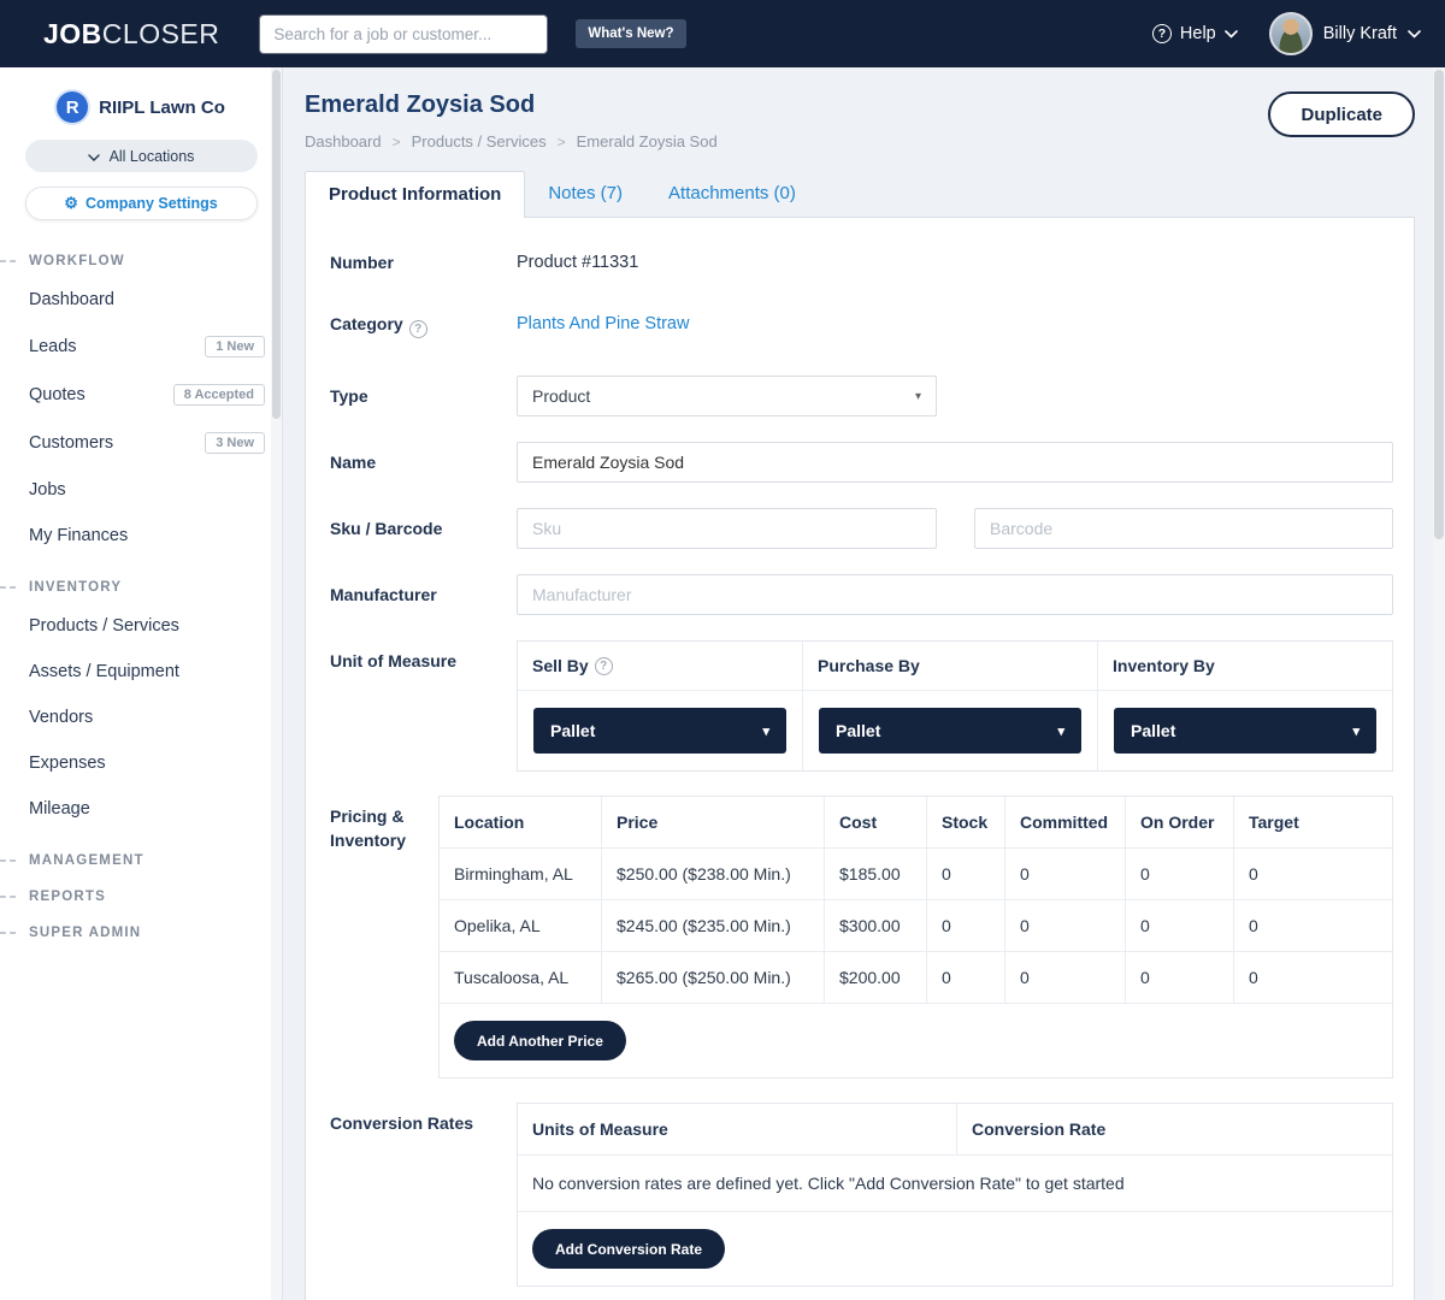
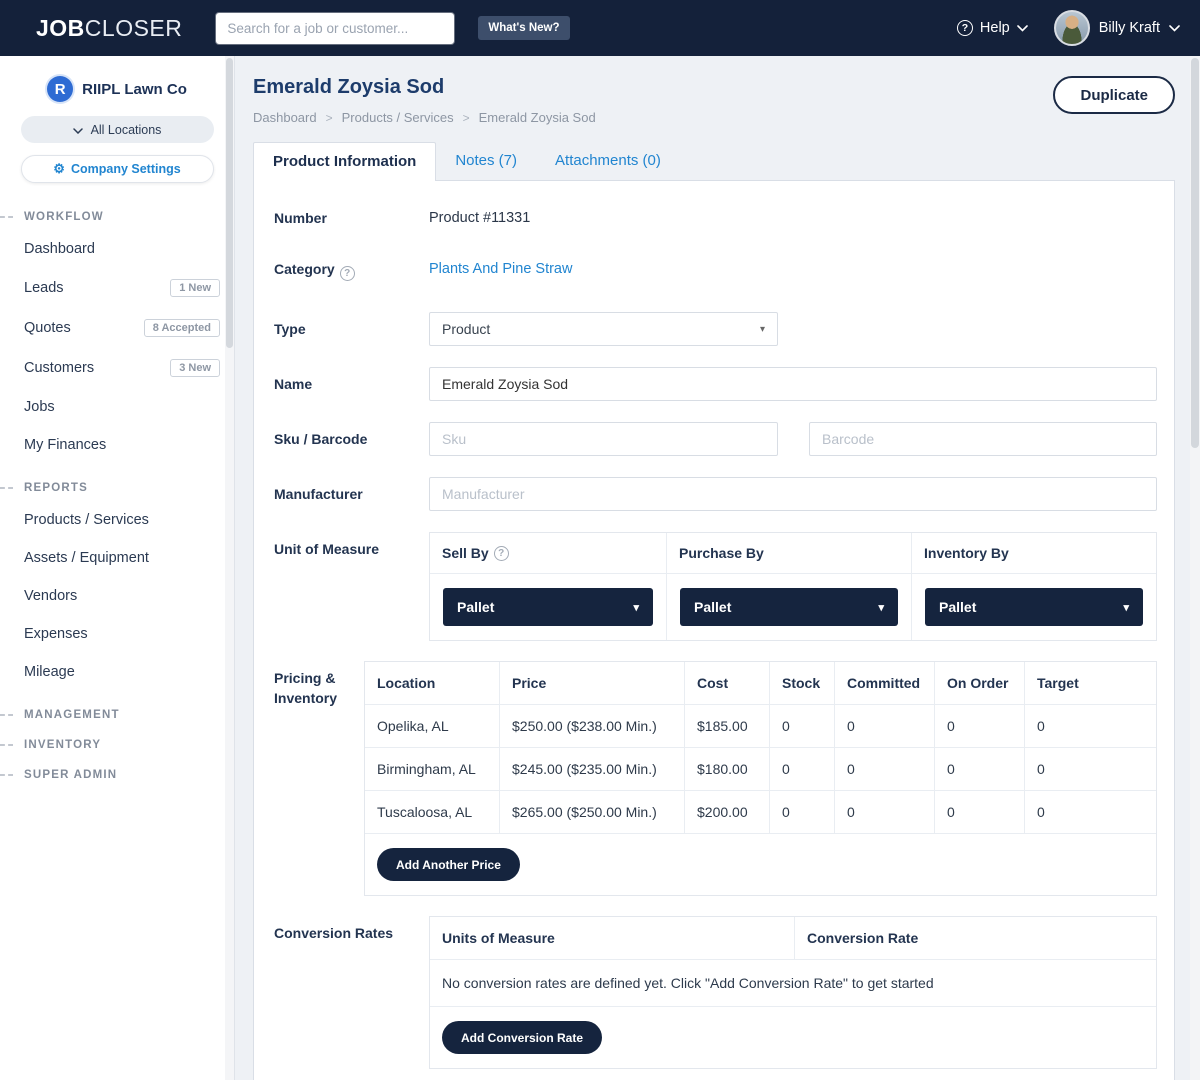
  JOBCLOSER
  Search for a job or customer...
  What's New?
  ?
  Help
  Billy Kraft
  R
  RIIPL Lawn Co
  All Locations
  ⚙
  Company Settings
  WORKFLOW
  Dashboard
  Leads
  1 New
  Quotes
  8 Accepted
  Customers
  3 New
  Jobs
  My Finances
- INVENTORY
+ REPORTS
  Products / Services
  Assets / Equipment
  Vendors
  Expenses
  Mileage
  MANAGEMENT
- REPORTS
+ INVENTORY
  SUPER ADMIN
  Emerald Zoysia Sod
  Dashboard
  Products / Services
  Emerald Zoysia Sod
  Duplicate
  Product Information
  Notes (7)
  Attachments (0)
  Number
  Product #11331
  Category ?
  Plants And Pine Straw
  Type
  Product
  ▾
  Name
  Emerald Zoysia Sod
  Sku / Barcode
  Sku
  Barcode
  Manufacturer
  Manufacturer
  Unit of Measure
  Sell By
  ?
  Purchase By
  Inventory By
  Pallet
  ▾
  Pallet
  ▾
  Pallet
  ▾
  Pricing & Inventory
  Location
  Price
  Cost
  Stock
  Committed
  On Order
  Target
- Birmingham, AL
+ Opelika, AL
  $250.00 ($238.00 Min.)
  $185.00
  0
  0
  0
  0
- Opelika, AL
+ Birmingham, AL
  $245.00 ($235.00 Min.)
- $300.00
+ $180.00
  0
  0
  0
  0
  Tuscaloosa, AL
  $265.00 ($250.00 Min.)
  $200.00
  0
  0
  0
  0
  Add Another Price
  Conversion Rates
  Units of Measure
  Conversion Rate
  No conversion rates are defined yet. Click "Add Conversion Rate" to get started
  Add Conversion Rate
